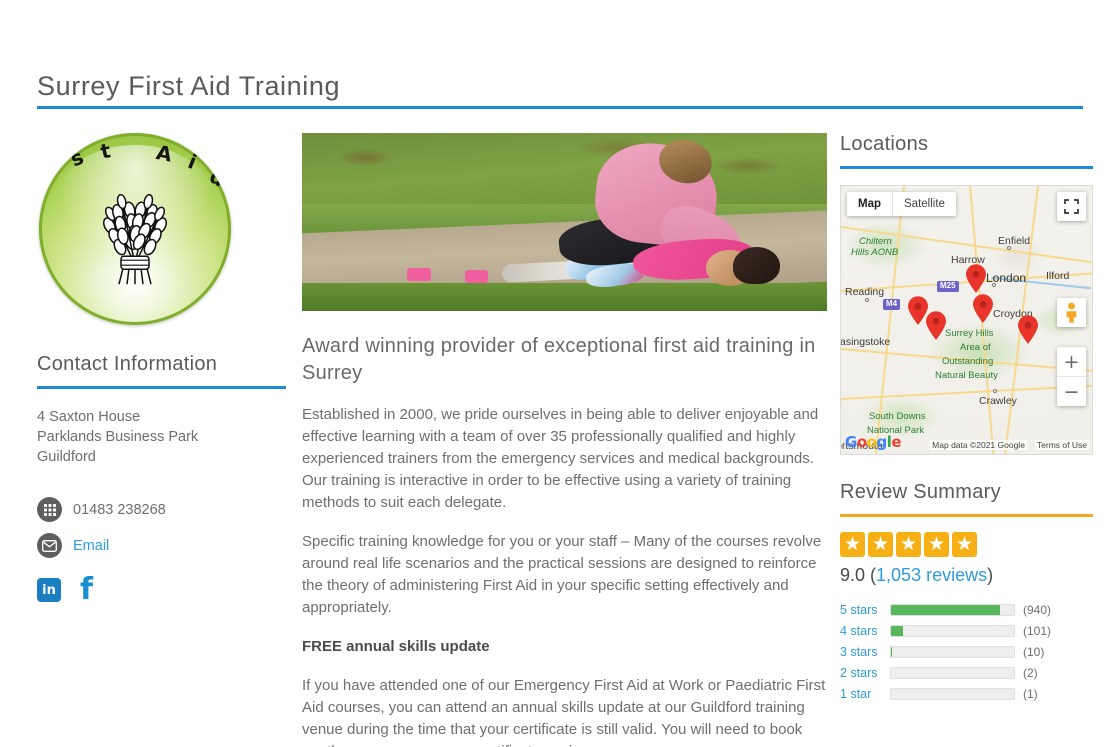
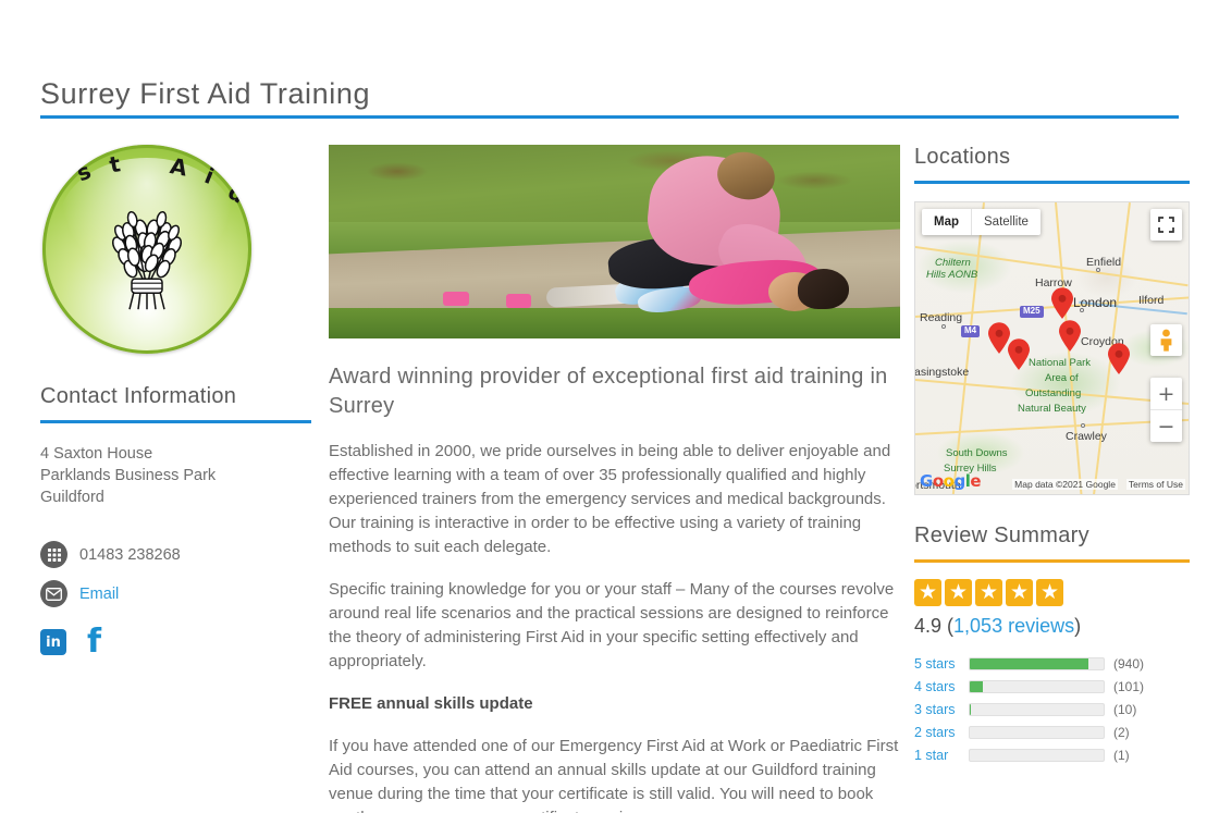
  Surrey First Aid Training
  Contact Information
  4 Saxton House
  Parklands Business Park
  Guildford
  01483 238268
  Email
  in
  f
  Award winning provider of exceptional first aid training in Surrey
  Established in 2000, we pride ourselves in being able to deliver enjoyable and effective learning with a team of over 35 professionally qualified and highly experienced trainers from the emergency services and medical backgrounds. Our training is interactive in order to be effective using a variety of training methods to suit each delegate.
  Specific training knowledge for you or your staff – Many of the courses revolve around real life scenarios and the practical sessions are designed to reinforce the theory of administering First Aid in your specific setting effectively and appropriately.
  FREE annual skills update
  If you have attended one of our Emergency First Aid at Work or Paediatric First Aid courses, you can attend an annual skills update at our Guildford training venue during the time that your certificate is still valid. You will need to book
  Locations
  Chiltern
  Hills AONB
  Harrow
  Enfield
  London
  Ilford
  Reading
  Croydon
  asingstoke
- Surrey Hills
+ National Park
  Area of
  Outstanding
  Natural Beauty
  Crawley
  South Downs
- National Park
+ Surrey Hills
  rtsmouth
  M25
  M4
  Map
  Satellite
  +
  −
  Google
  Map data ©2021 Google
  Terms of Use
  Review Summary
  ★
  ★
  ★
  ★
  ★
- 9.0 (1,053 reviews)
+ 4.9 (1,053 reviews)
  5 stars
  (940)
  4 stars
  (101)
  3 stars
  (10)
  2 stars
  (2)
  1 star
  (1)
